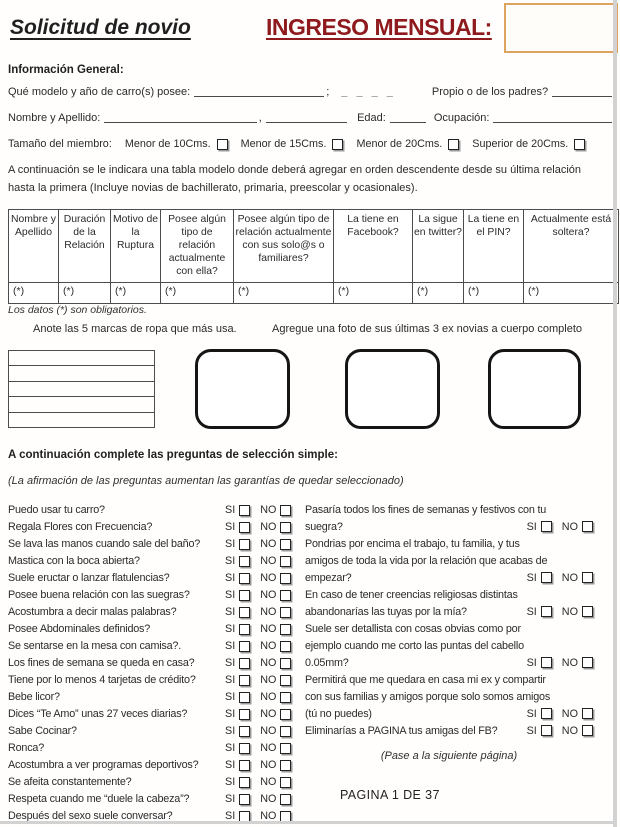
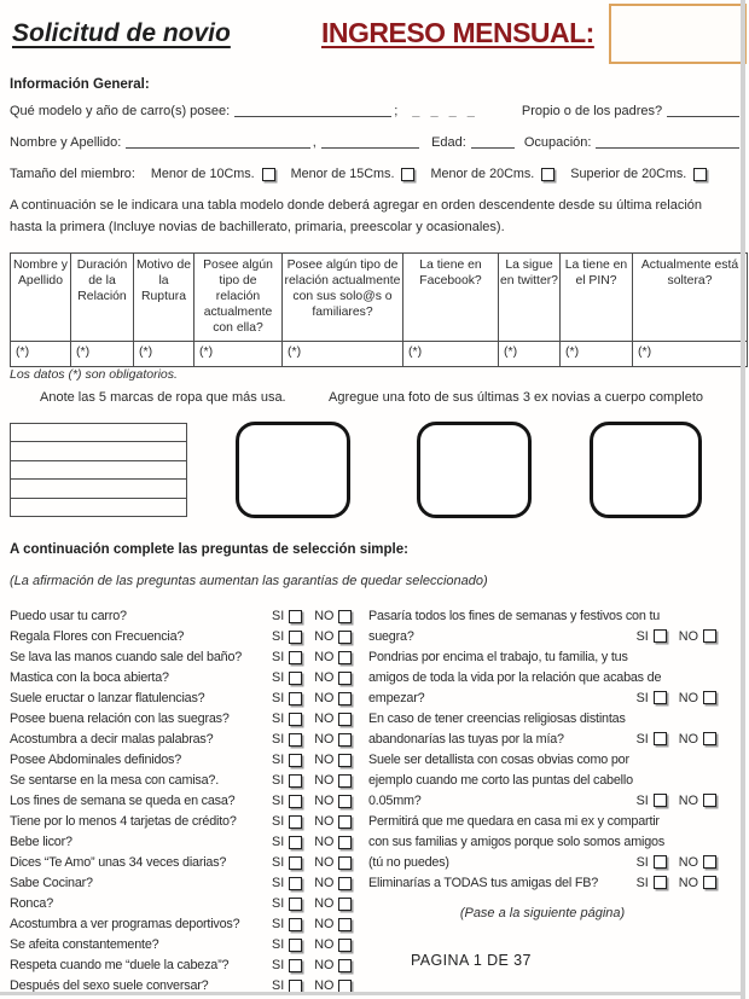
  Solicitud de novio
  INGRESO MENSUAL:
  Información General:
  Qué modelo y año de carro(s) posee:
  ;
  _ _ _ _
  Propio o de los padres?
  Nombre y Apellido:
  ,
  Edad:
  Ocupación:
  Tamaño del miembro:
  Menor de 10Cms.
  Menor de 15Cms.
  Menor de 20Cms.
  Superior de 20Cms.
  A continuación se le indicara una tabla modelo donde deberá agregar en orden descendente desde su última relación hasta la primera (Incluye novias de bachillerato, primaria, preescolar y ocasionales).
  Nombre y Apellido	Duración de la Relación	Motivo de la Ruptura	Posee algún tipo de relación actualmente con ella?	Posee algún tipo de relación actualmente con sus solo@s o familiares?	La tiene en Facebook?	La sigue en twitter?	La tiene en el PIN?	Actualmente está soltera?
  (*)	(*)	(*)	(*)	(*)	(*)	(*)	(*)	(*)
  Los datos (*) son obligatorios.
  Anote las 5 marcas de ropa que más usa.
  Agregue una foto de sus últimas 3 ex novias a cuerpo completo
  A continuación complete las preguntas de selección simple:
  (La afirmación de las preguntas aumentan las garantías de quedar seleccionado)
  Puedo usar tu carro?
  SI
  NO
  Regala Flores con Frecuencia?
  SI
  NO
  Se lava las manos cuando sale del baño?
  SI
  NO
  Mastica con la boca abierta?
  SI
  NO
  Suele eructar o lanzar flatulencias?
  SI
  NO
  Posee buena relación con las suegras?
  SI
  NO
  Acostumbra a decir malas palabras?
  SI
  NO
  Posee Abdominales definidos?
  SI
  NO
  Se sentarse en la mesa con camisa?.
  SI
  NO
  Los fines de semana se queda en casa?
  SI
  NO
  Tiene por lo menos 4 tarjetas de crédito?
  SI
  NO
  Bebe licor?
  SI
  NO
- Dices “Te Amo” unas 27 veces diarias?
+ Dices “Te Amo” unas 34 veces diarias?
  SI
  NO
  Sabe Cocinar?
  SI
  NO
  Ronca?
  SI
  NO
  Acostumbra a ver programas deportivos?
  SI
  NO
  Se afeita constantemente?
  SI
  NO
  Respeta cuando me “duele la cabeza”?
  SI
  NO
  Después del sexo suele conversar?
  SI
  NO
  Pasaría todos los fines de semanas y festivos con tu
  suegra?
  SI
  NO
  Pondrias por encima el trabajo, tu familia, y tus
  amigos de toda la vida por la relación que acabas de
  empezar?
  SI
  NO
  En caso de tener creencias religiosas distintas
  abandonarías las tuyas por la mía?
  SI
  NO
  Suele ser detallista con cosas obvias como por
  ejemplo cuando me corto las puntas del cabello
  0.05mm?
  SI
  NO
  Permitirá que me quedara en casa mi ex y compartir
  con sus familias y amigos porque solo somos amigos
  (tú no puedes)
  SI
  NO
- Eliminarías a PAGINA tus amigas del FB?
+ Eliminarías a TODAS tus amigas del FB?
  SI
  NO
  (Pase a la siguiente página)
  PAGINA 1 DE 37
